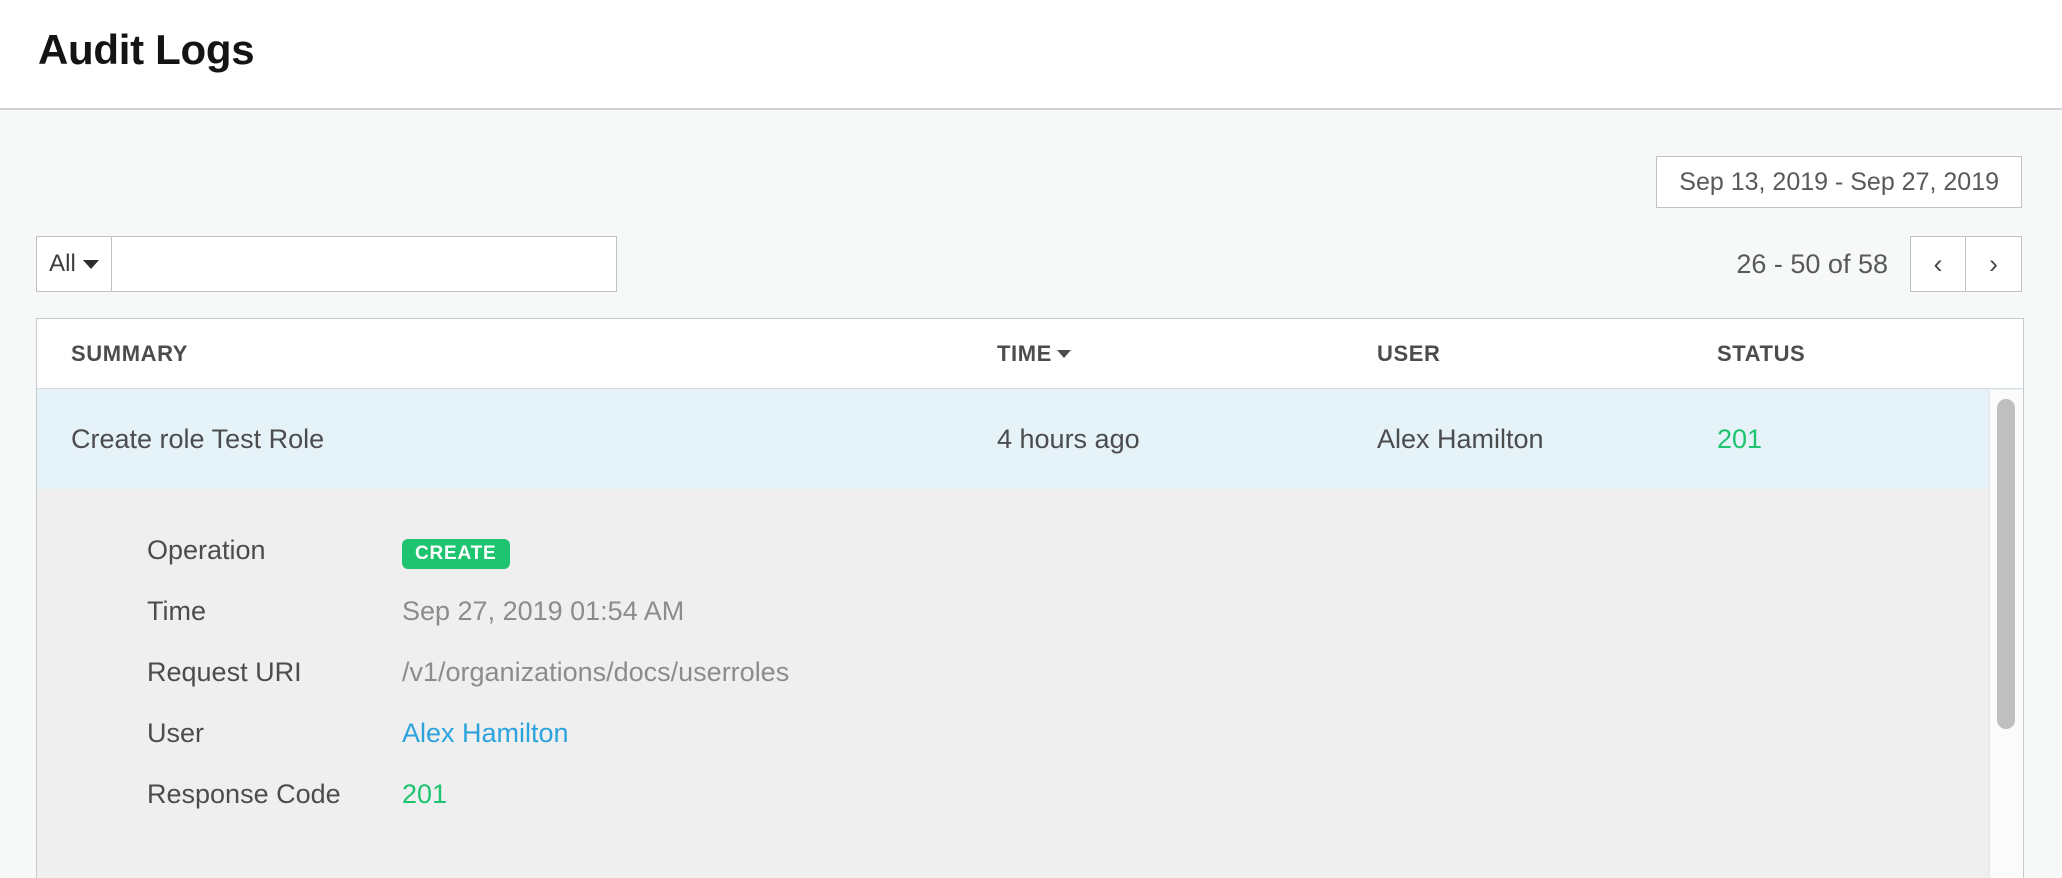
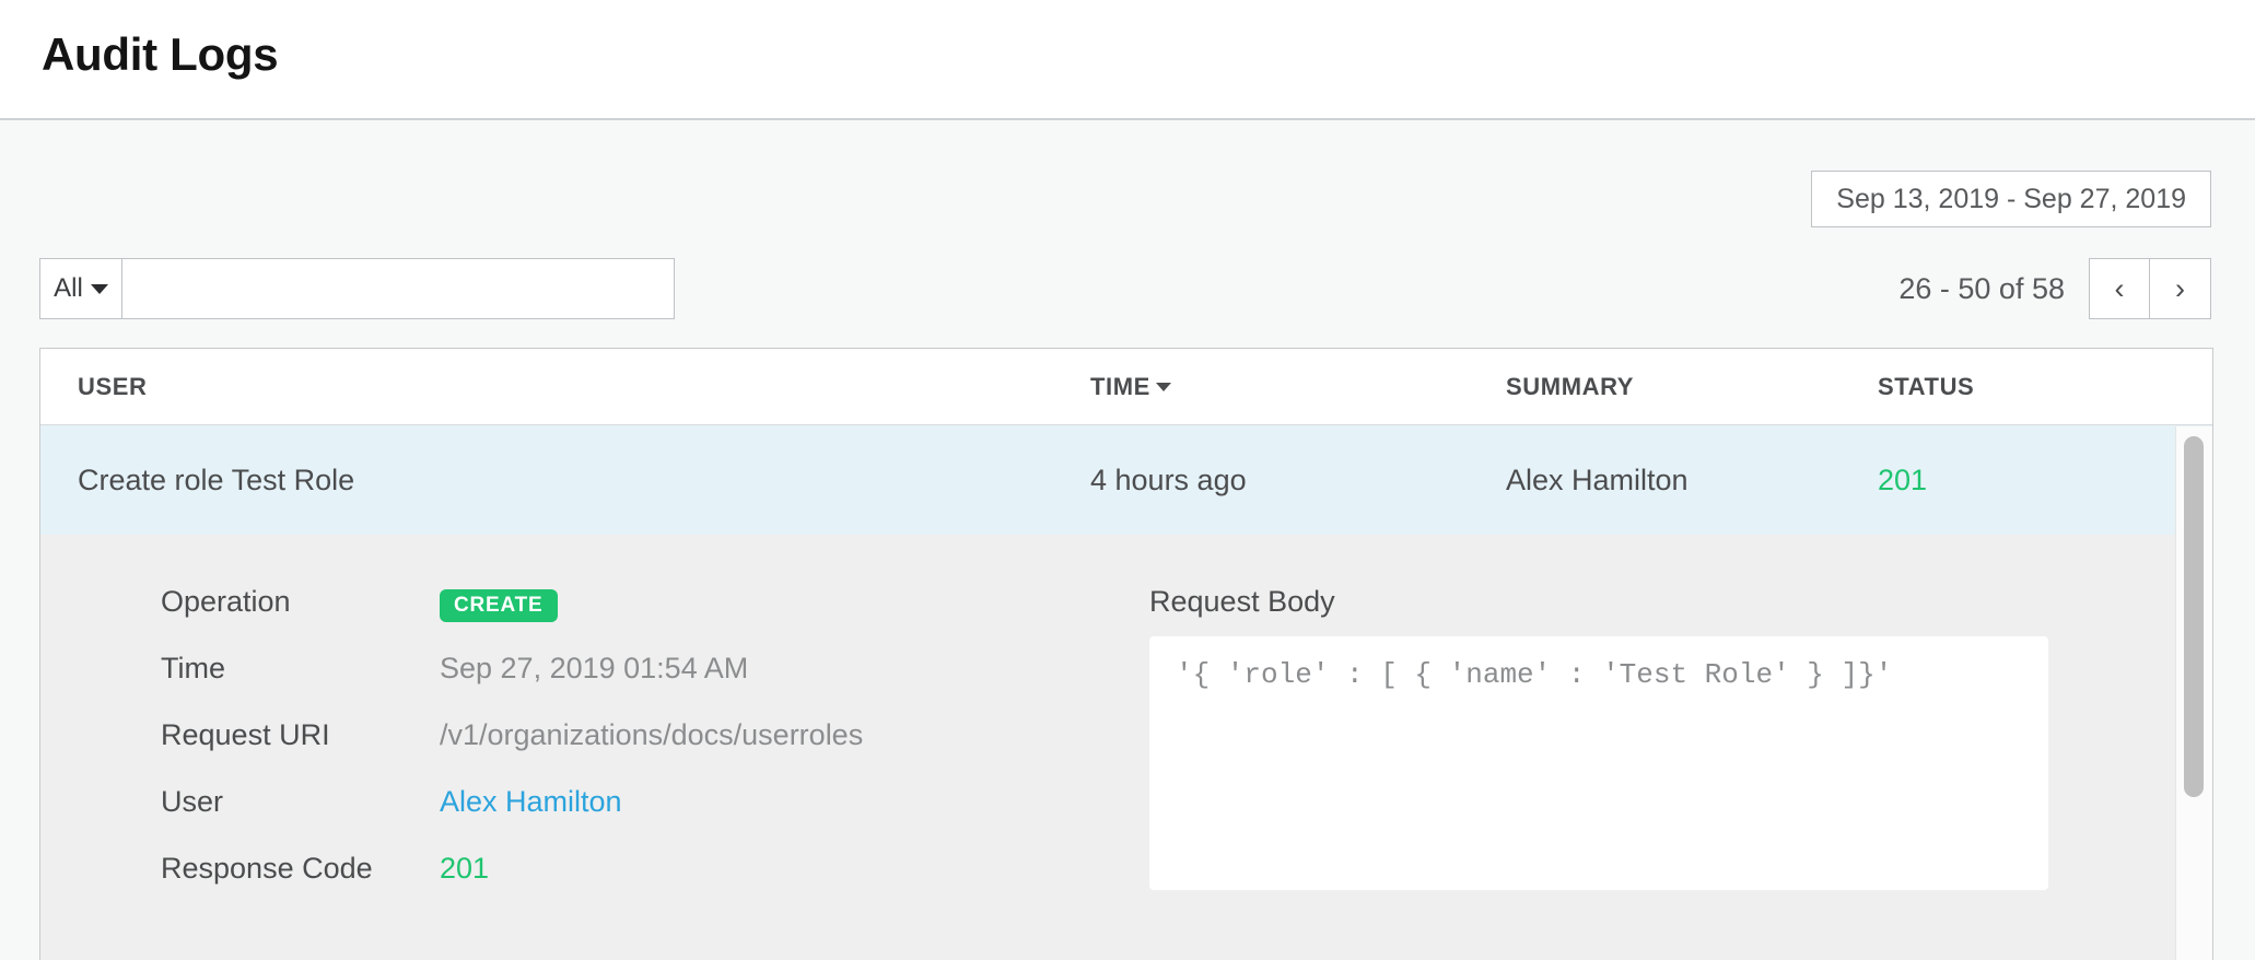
  Audit Logs
  Sep 13, 2019 - Sep 27, 2019
  All
  26 - 50 of 58
  ‹
  ›
- SUMMARY
+ USER
  TIME
- USER
+ SUMMARY
  STATUS
  Create role Test Role
  4 hours ago
  Alex Hamilton
  201
  Operation
  CREATE
  Time
  Sep 27, 2019 01:54 AM
  Request URI
  /v1/organizations/docs/userroles
  User
  Alex Hamilton
  Response Code
  201
+ Request Body
+ '{ 'role' : [ { 'name' : 'Test Role' } ]}'
